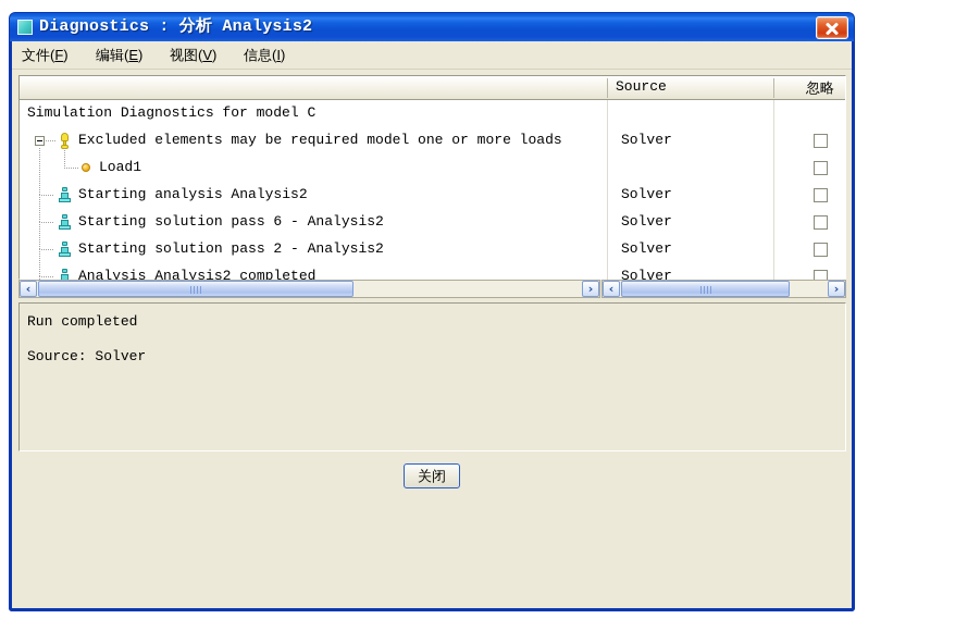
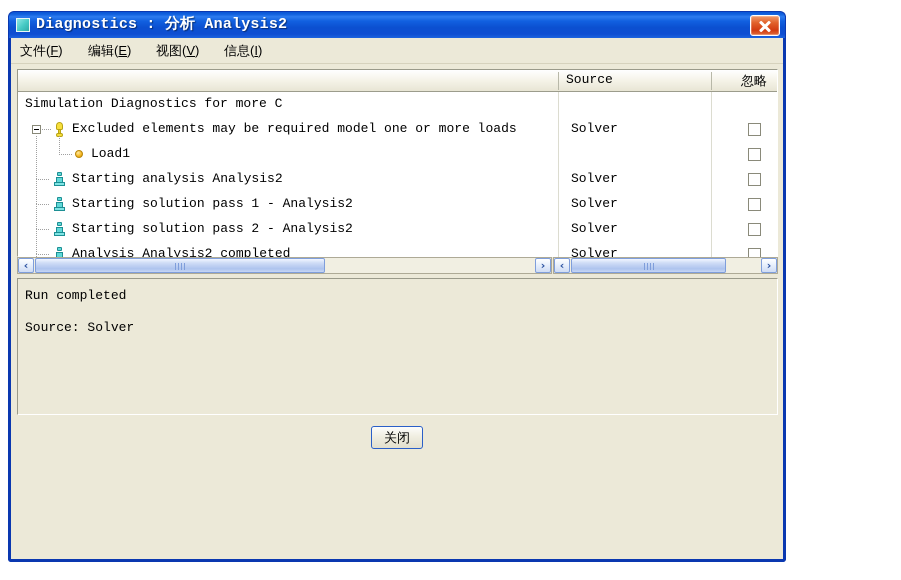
  Diagnostics : 分析 Analysis2
  文件(F)
  编辑(E)
  视图(V)
  信息(I)
  Source
  忽略
- Simulation Diagnostics for model C
+ Simulation Diagnostics for more C
  Excluded elements may be required model one or more loads
  Solver
  Load1
  Starting analysis Analysis2
  Solver
- Starting solution pass 6 - Analysis2
+ Starting solution pass 1 - Analysis2
  Solver
  Starting solution pass 2 - Analysis2
  Solver
  Analysis Analysis2 completed
  Solver
  ‹
  ›
  ‹
  ›
  Run completed
  Source: Solver
  关闭
